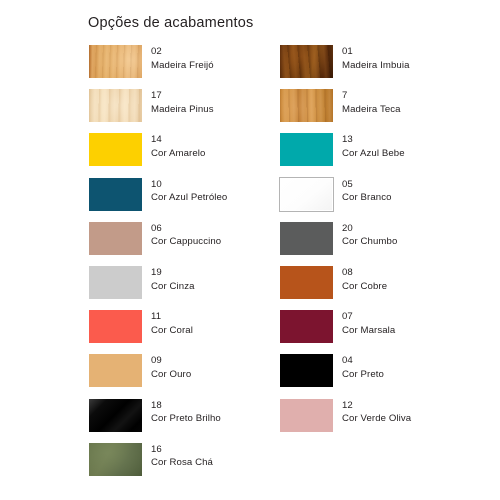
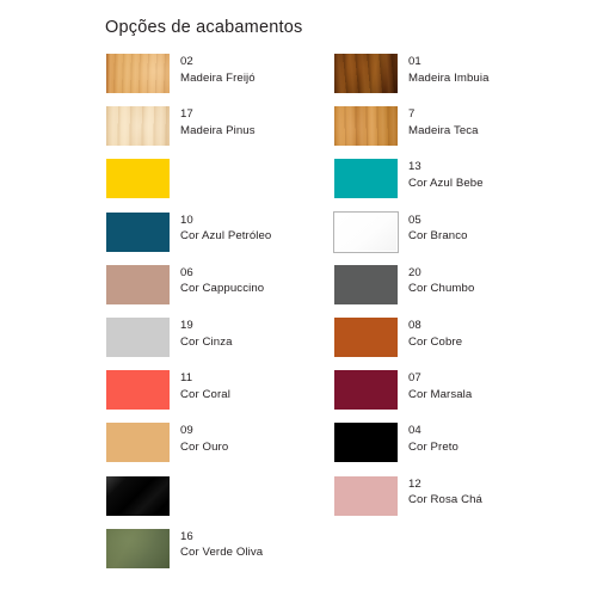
  Opções de acabamentos
  02
  Madeira Freijó
  01
  Madeira Imbuia
  17
  Madeira Pinus
  7
  Madeira Teca
- 14
- Cor Amarelo
  13
  Cor Azul Bebe
  10
  Cor Azul Petróleo
  05
  Cor Branco
  06
  Cor Cappuccino
  20
  Cor Chumbo
  19
  Cor Cinza
  08
  Cor Cobre
  11
  Cor Coral
  07
  Cor Marsala
  09
  Cor Ouro
  04
  Cor Preto
- 18
- Cor Preto Brilho
  12
- Cor Verde Oliva
+ Cor Rosa Chá
  16
- Cor Rosa Chá
+ Cor Verde Oliva
